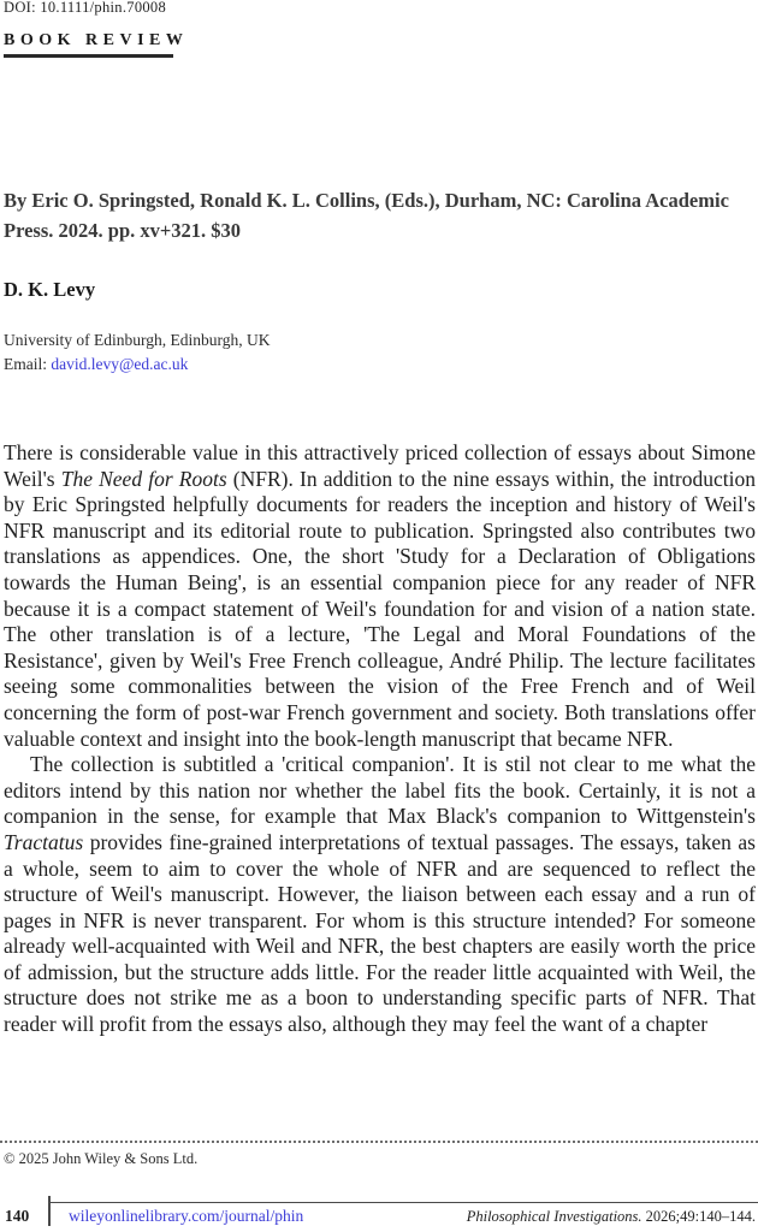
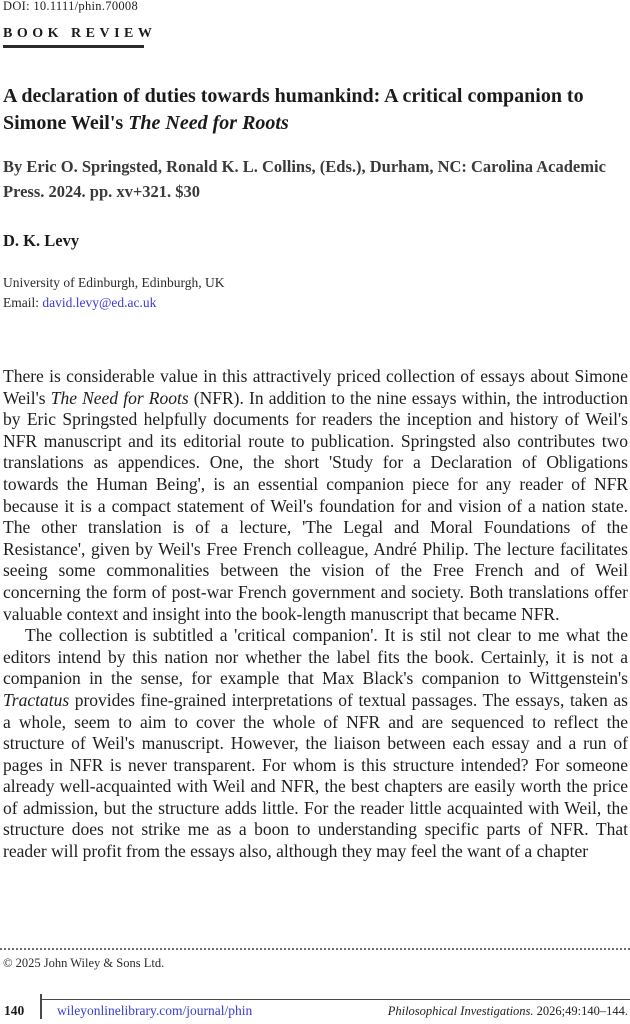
  DOI: 10.1111/phin.70008
  BOOK REVIEW
+ A declaration of duties towards humankind: A critical companion to Simone Weil's The Need for Roots
  By Eric O. Springsted, Ronald K. L. Collins, (Eds.), Durham, NC: Carolina Academic Press. 2024. pp. xv+321. $30
  D. K. Levy
  University of Edinburgh, Edinburgh, UK
  Email: david.levy@ed.ac.uk
  There is considerable value in this attractively priced collection of essays about Simone Weil's The Need for Roots (NFR). In addition to the nine essays within, the introduction by Eric Springsted helpfully documents for readers the inception and history of Weil's NFR manuscript and its editorial route to publication. Springsted also contributes two translations as appendices. One, the short 'Study for a Declaration of Obligations towards the Human Being', is an essential companion piece for any reader of NFR because it is a compact statement of Weil's foundation for and vision of a nation state. The other translation is of a lecture, 'The Legal and Moral Foundations of the Resistance', given by Weil's Free French colleague, André Philip. The lecture facilitates seeing some commonalities between the vision of the Free French and of Weil concerning the form of post-war French government and society. Both translations offer valuable context and insight into the book-length manuscript that became NFR.
  The collection is subtitled a 'critical companion'. It is stil not clear to me what the editors intend by this nation nor whether the label fits the book. Certainly, it is not a companion in the sense, for example that Max Black's companion to Wittgenstein's Tractatus provides fine-grained interpretations of textual passages. The essays, taken as a whole, seem to aim to cover the whole of NFR and are sequenced to reflect the structure of Weil's manuscript. However, the liaison between each essay and a run of pages in NFR is never transparent. For whom is this structure intended? For someone already well-acquainted with Weil and NFR, the best chapters are easily worth the price of admission, but the structure adds little. For the reader little acquainted with Weil, the structure does not strike me as a boon to understanding specific parts of NFR. That reader will profit from the essays also, although they may feel the want of a chapter
  © 2025 John Wiley & Sons Ltd.
  140
  wileyonlinelibrary.com/journal/phin
  Philosophical Investigations. 2026;49:140–144.
